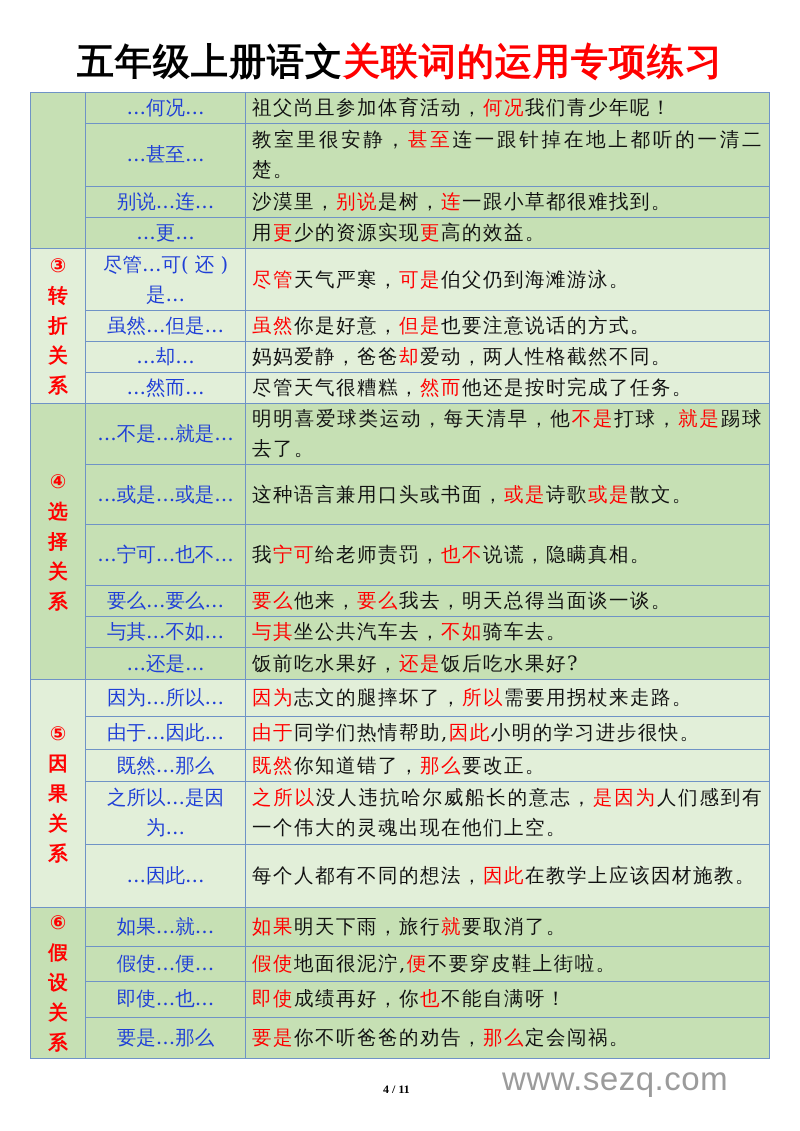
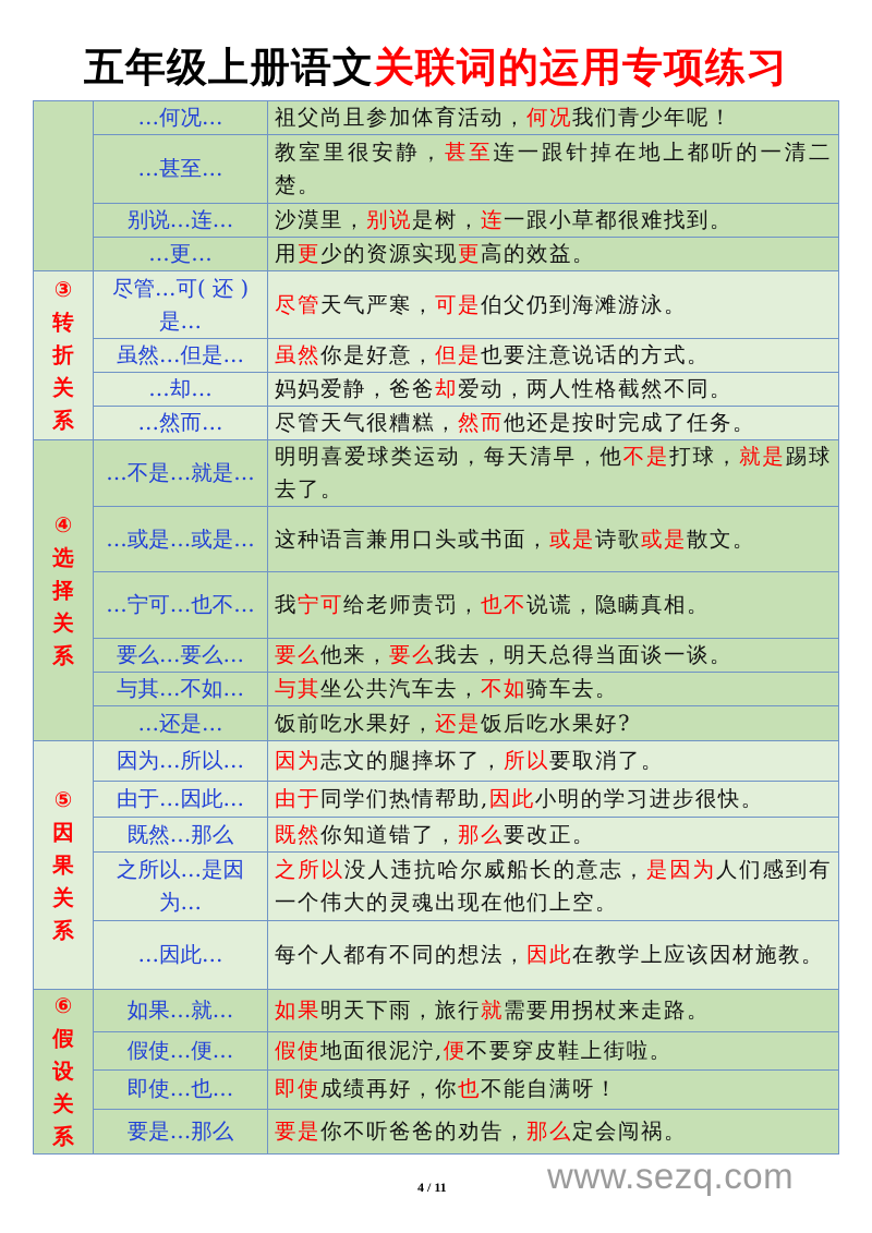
  五年级上册语文关联词的运用专项练习
  	…何况…	祖父尚且参加体育活动，何况我们青少年呢！
  …甚至…	教室里很安静，甚至连一跟针掉在地上都听的一清二楚。
  别说…连…	沙漠里，别说是树，连一跟小草都很难找到。
  …更…	用更少的资源实现更高的效益。
  ③转折关系	尽管…可( 还 ) 是…	尽管天气严寒，可是伯父仍到海滩游泳。
  虽然…但是…	虽然你是好意，但是也要注意说话的方式。
  …却…	妈妈爱静，爸爸却爱动，两人性格截然不同。
  …然而…	尽管天气很糟糕，然而他还是按时完成了任务。
  ④选择关系	…不是…就是…	明明喜爱球类运动，每天清早，他不是打球，就是踢球去了。
  …或是…或是…	这种语言兼用口头或书面，或是诗歌或是散文。
  …宁可…也不…	我宁可给老师责罚，也不说谎，隐瞒真相。
  要么…要么…	要么他来，要么我去，明天总得当面谈一谈。
  与其…不如…	与其坐公共汽车去，不如骑车去。
  …还是…	饭前吃水果好，还是饭后吃水果好?
- ⑤因果关系	因为…所以…	因为志文的腿摔坏了，所以需要用拐杖来走路。
+ ⑤因果关系	因为…所以…	因为志文的腿摔坏了，所以要取消了。
  由于…因此…	由于同学们热情帮助,因此小明的学习进步很快。
  既然…那么	既然你知道错了，那么要改正。
  之所以…是因为…	之所以没人违抗哈尔威船长的意志，是因为人们感到有一个伟大的灵魂出现在他们上空。
  …因此…	每个人都有不同的想法，因此在教学上应该因材施教。
- ⑥假设关系	如果…就…	如果明天下雨，旅行就要取消了。
+ ⑥假设关系	如果…就…	如果明天下雨，旅行就需要用拐杖来走路。
  假使…便…	假使地面很泥泞,便不要穿皮鞋上街啦。
  即使…也…	即使成绩再好，你也不能自满呀！
  要是…那么	要是你不听爸爸的劝告，那么定会闯祸。
  4 / 11
  www.sezq.com
